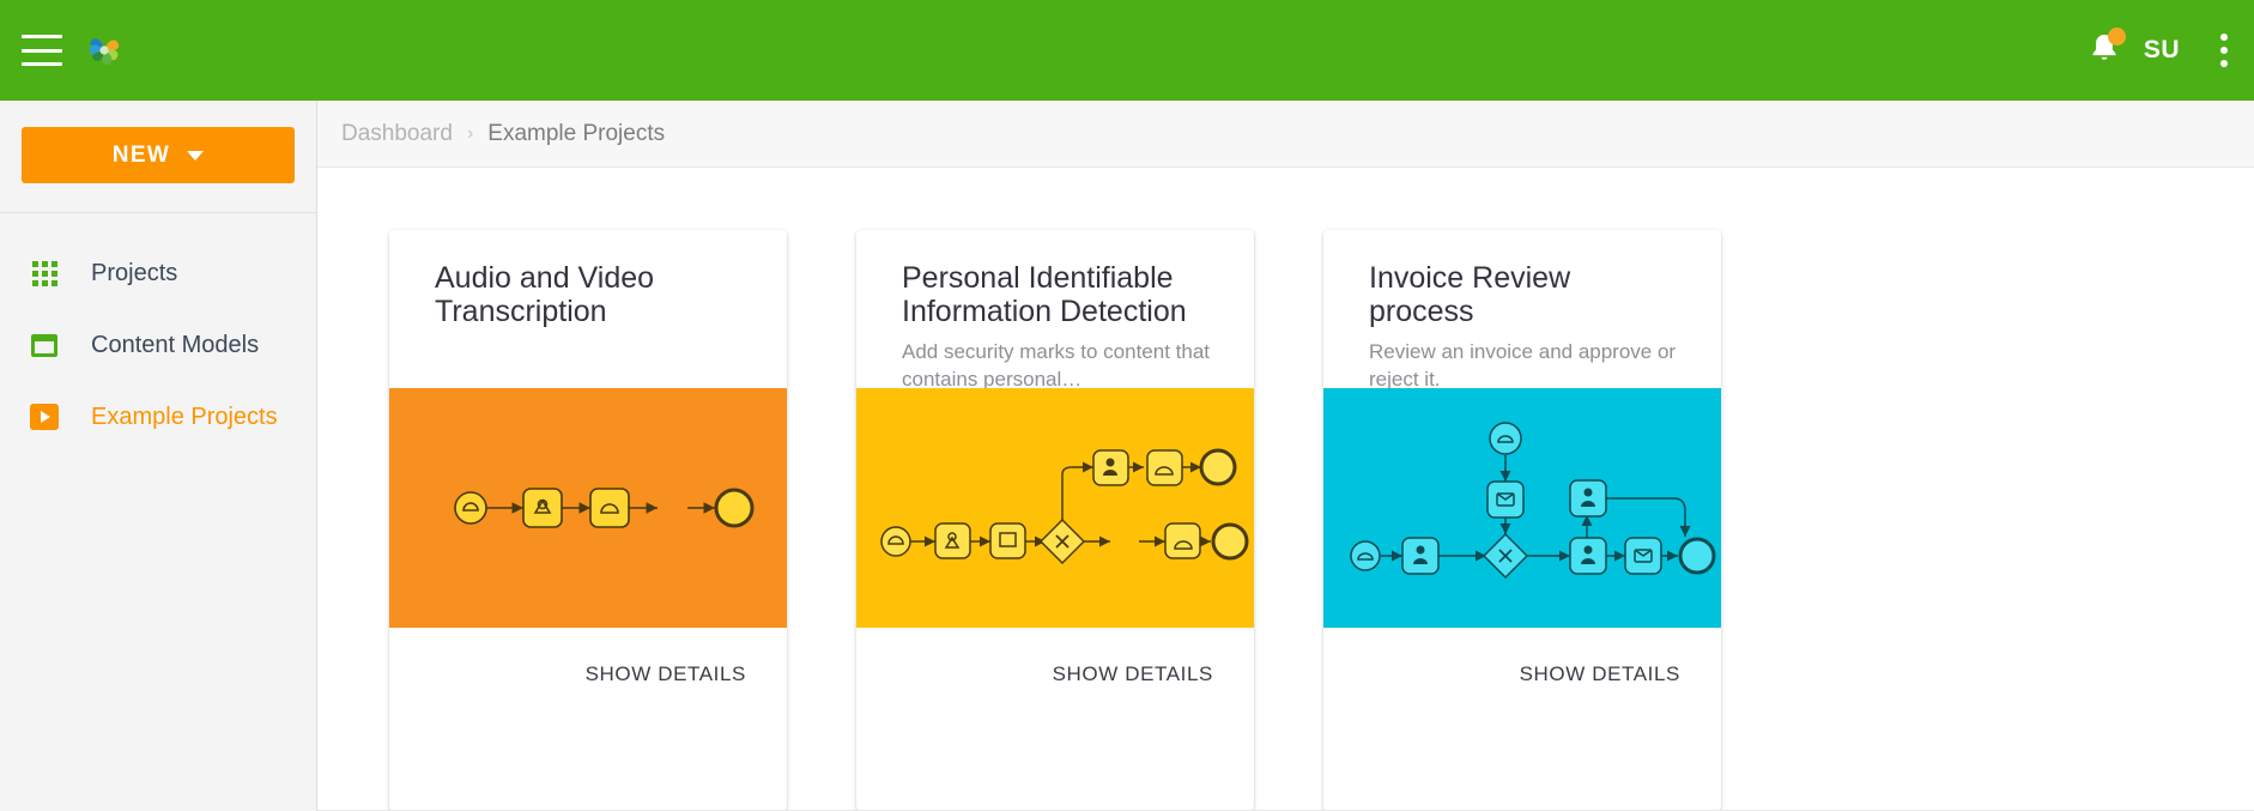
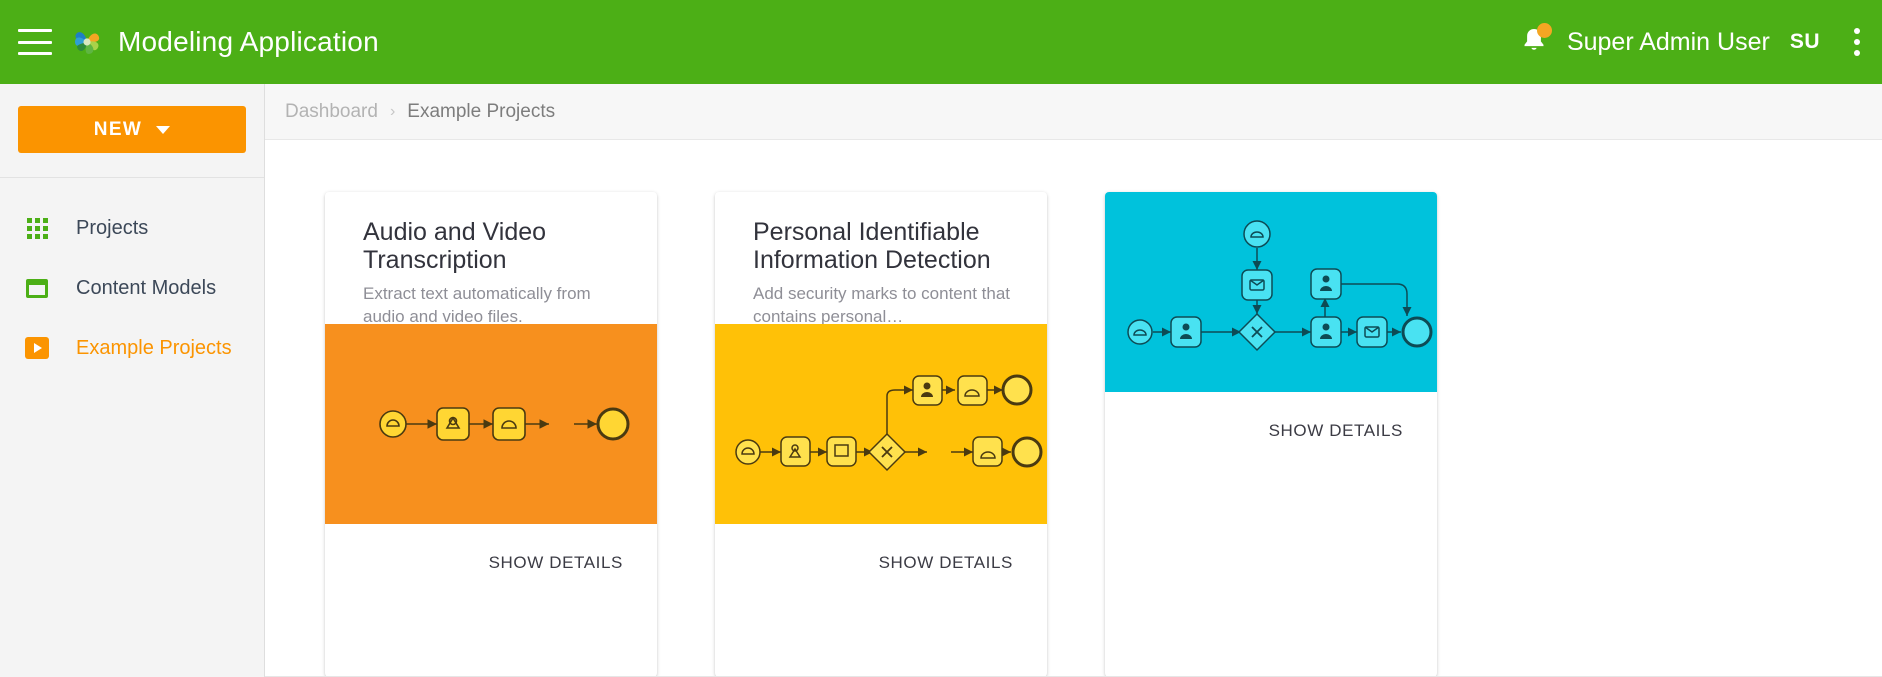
+ Modeling Application
+ Super Admin User
  SU
  NEW
  Projects
  Content Models
  Example Projects
  Dashboard
  ›
  Example Projects
  Audio and Video Transcription
+ Extract text automatically from audio and video files.
  SHOW DETAILS
  Personal Identifiable Information Detection
  Add security marks to content that contains personal…
  SHOW DETAILS
- Invoice Review process
- Review an invoice and approve or reject it.
  SHOW DETAILS
